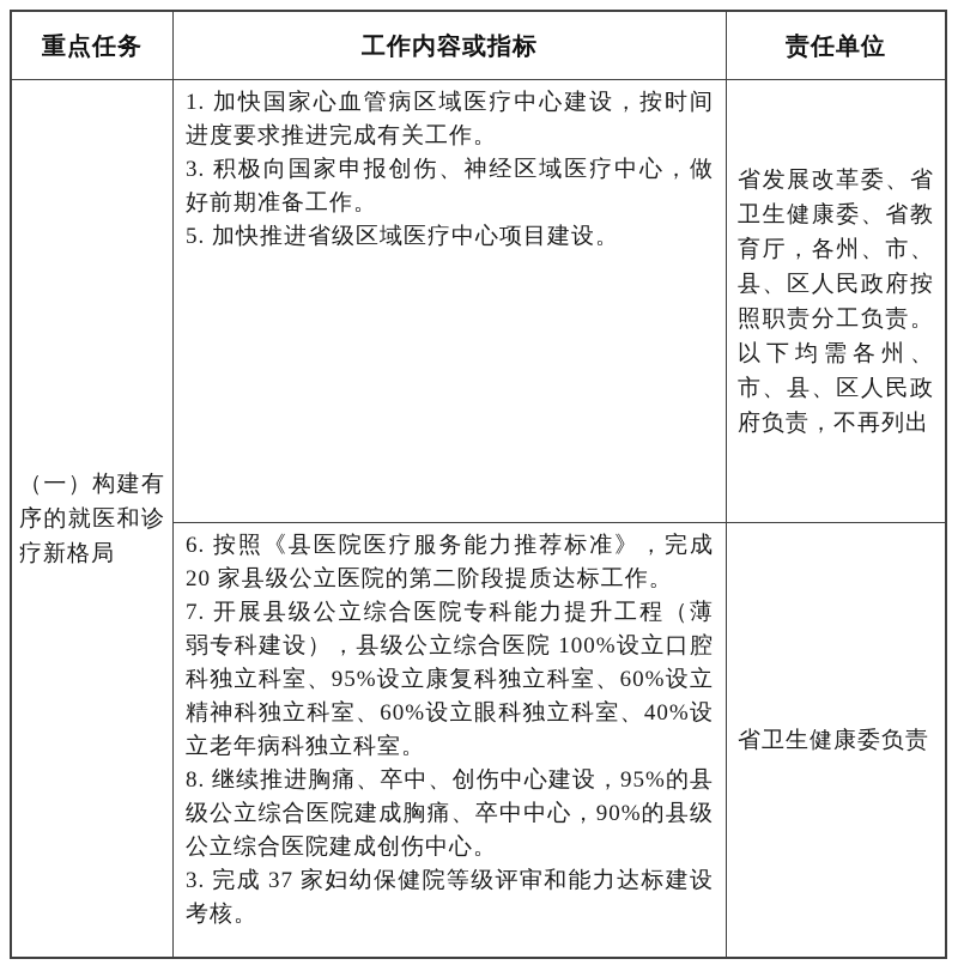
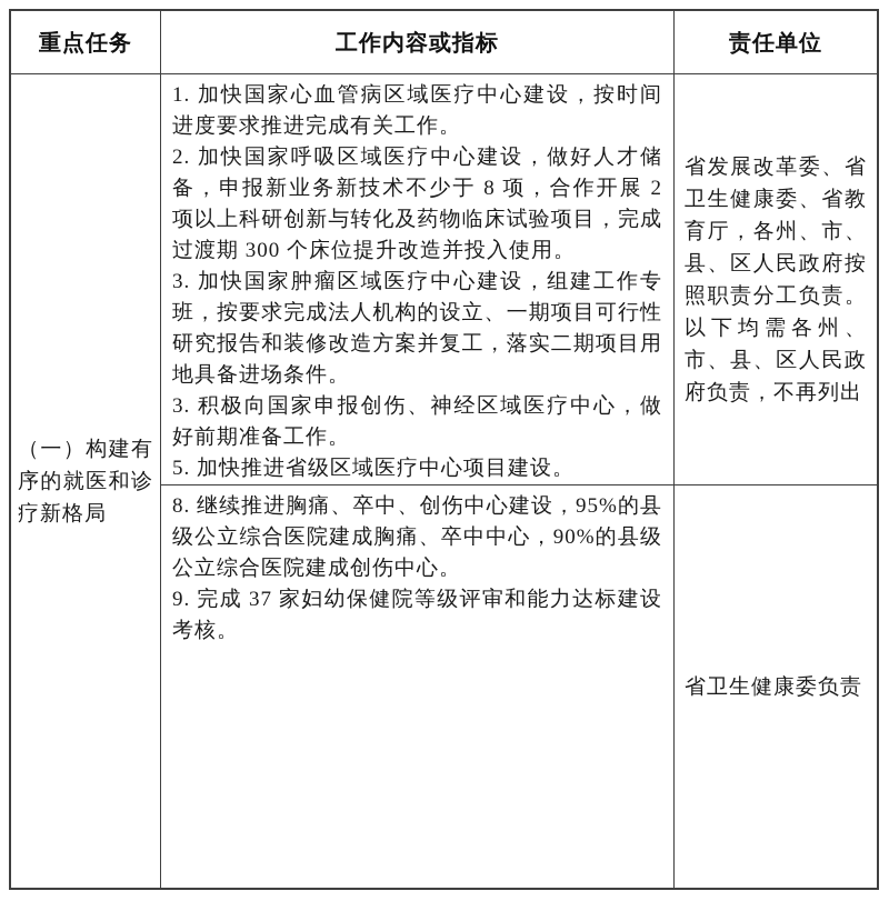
  重点任务
  工作内容或指标
  责任单位
  （一）构建有序的就医和诊疗新格局
  1. 加快国家心血管病区域医疗中心建设，按时间进度要求推进完成有关工作。
+ 2. 加快国家呼吸区域医疗中心建设，做好人才储备，申报新业务新技术不少于 8 项，合作开展 2 项以上科研创新与转化及药物临床试验项目，完成过渡期 300 个床位提升改造并投入使用。
+ 3. 加快国家肿瘤区域医疗中心建设，组建工作专班，按要求完成法人机构的设立、一期项目可行性研究报告和装修改造方案并复工，落实二期项目用地具备进场条件。
  3. 积极向国家申报创伤、神经区域医疗中心，做好前期准备工作。
  5. 加快推进省级区域医疗中心项目建设。
  省发展改革委、省卫生健康委、省教育厅，各州、市、县、区人民政府按照职责分工负责。以下均需各州、市、县、区人民政府负责，不再列出
- 6. 按照《县医院医疗服务能力推荐标准》，完成 20 家县级公立医院的第二阶段提质达标工作。
- 7. 开展县级公立综合医院专科能力提升工程（薄弱专科建设），县级公立综合医院 100%设立口腔科独立科室、95%设立康复科独立科室、60%设立精神科独立科室、60%设立眼科独立科室、40%设立老年病科独立科室。
  8. 继续推进胸痛、卒中、创伤中心建设，95%的县级公立综合医院建成胸痛、卒中中心，90%的县级公立综合医院建成创伤中心。
- 3. 完成 37 家妇幼保健院等级评审和能力达标建设考核。
+ 9. 完成 37 家妇幼保健院等级评审和能力达标建设考核。
  省卫生健康委负责
